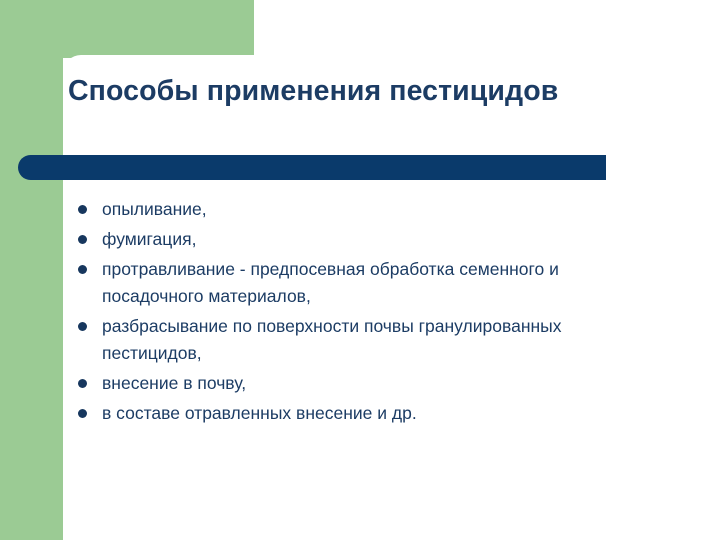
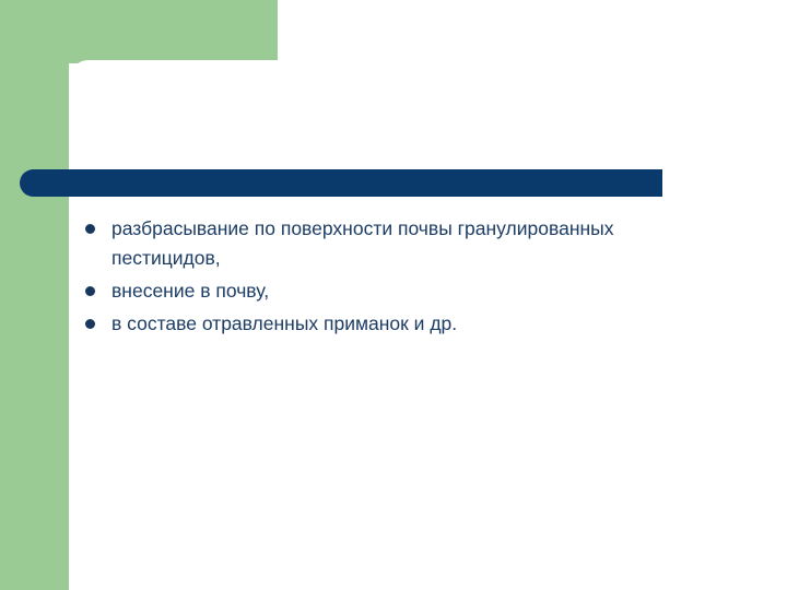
- Способы применения пестицидов
- опыливание,
- фумигация,
- протравливание - предпосевная обработка семенного и посадочного материалов,
  разбрасывание по поверхности почвы гранулированных пестицидов,
  внесение в почву,
- в составе отравленных внесение и др.
+ в составе отравленных приманок и др.
